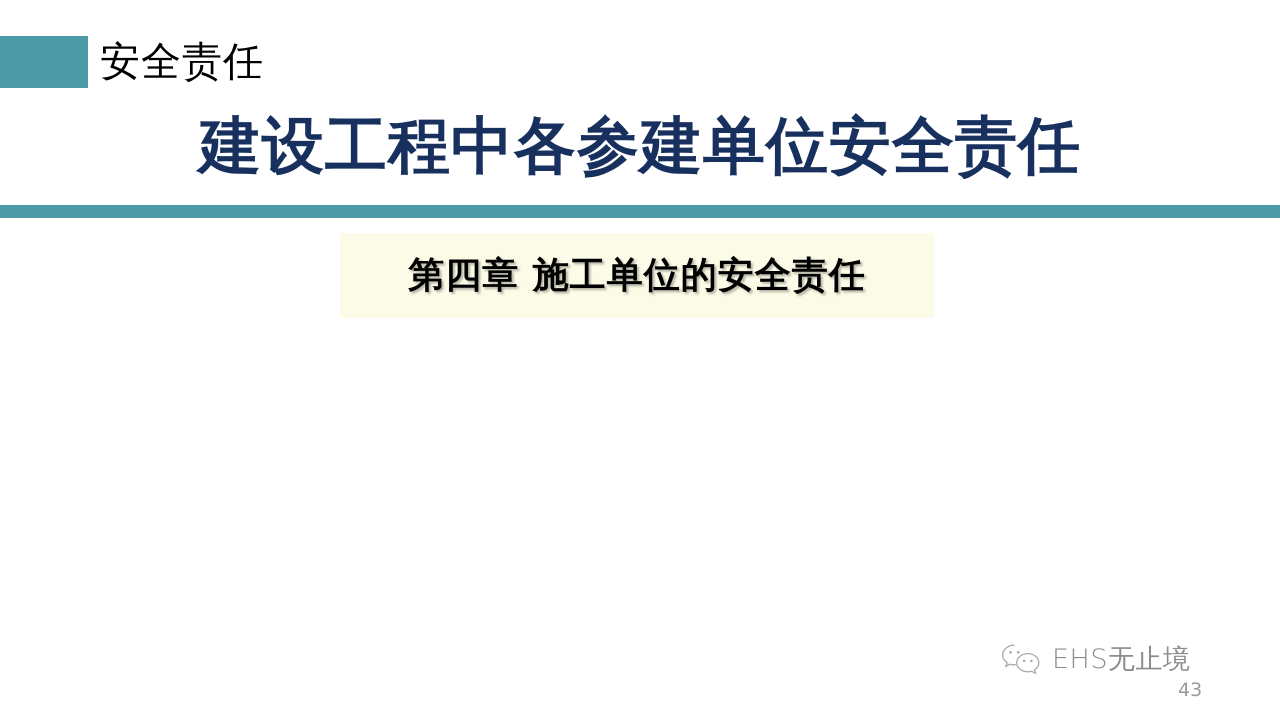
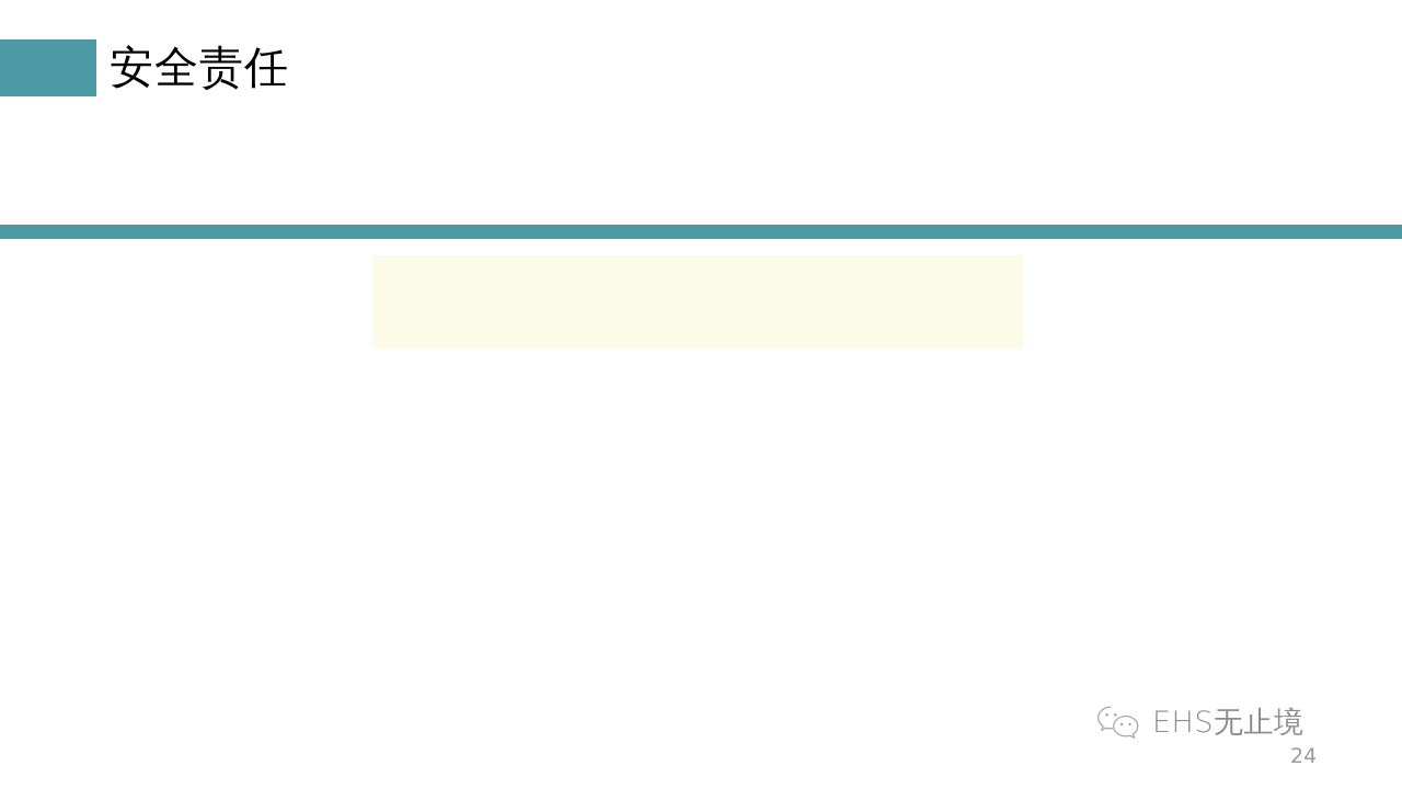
  安全责任
- 建设工程中各参建单位安全责任
- 第四章 施工单位的安全责任
  EHS无止境
- 43
+ 24
